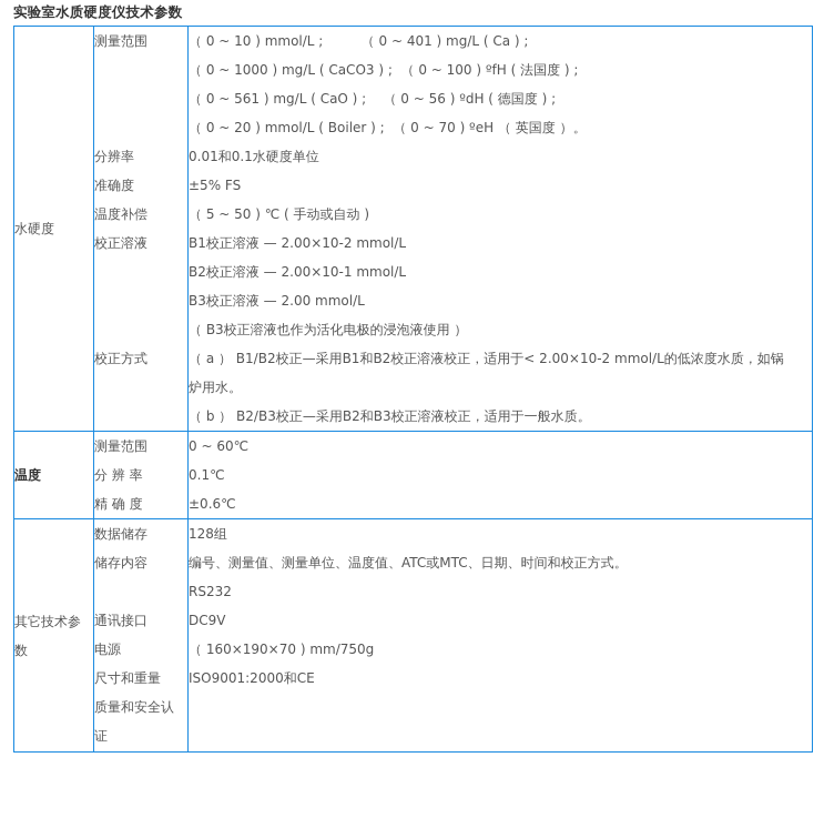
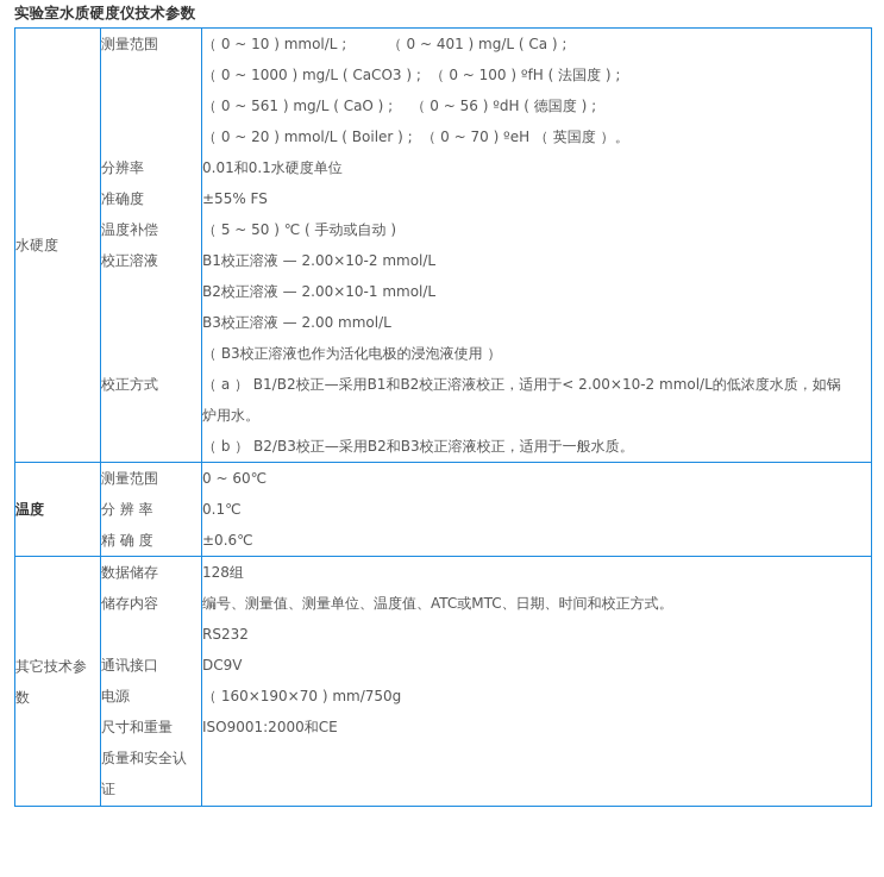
  实验室水质硬度仪技术参数
- 水硬度	测量范围 分辨率 准确度 温度补偿 校正溶液 校正方式	（ 0 ~ 10 ) mmol/L ; （ 0 ~ 401 ) mg/L ( Ca ) ; （ 0 ~ 1000 ) mg/L ( CaCO3 ) ; （ 0 ~ 100 ) ºfH ( 法国度 ) ; （ 0 ~ 561 ) mg/L ( CaO ) ; （ 0 ~ 56 ) ºdH ( 德国度 ) ; （ 0 ~ 20 ) mmol/L ( Boiler ) ; （ 0 ~ 70 ) ºeH （ 英国度 ）。 0.01和0.1水硬度单位 ±5% FS （ 5 ~ 50 ) ℃ ( 手动或自动 ) B1校正溶液 — 2.00×10-2 mmol/L B2校正溶液 — 2.00×10-1 mmol/L B3校正溶液 — 2.00 mmol/L （ B3校正溶液也作为活化电极的浸泡液使用 ） （ a ） B1/B2校正—采用B1和B2校正溶液校正，适用于< 2.00×10-2 mmol/L的低浓度水质，如锅炉用水。 （ b ） B2/B3校正—采用B2和B3校正溶液校正，适用于一般水质。
+ 水硬度	测量范围 分辨率 准确度 温度补偿 校正溶液 校正方式	（ 0 ~ 10 ) mmol/L ; （ 0 ~ 401 ) mg/L ( Ca ) ; （ 0 ~ 1000 ) mg/L ( CaCO3 ) ; （ 0 ~ 100 ) ºfH ( 法国度 ) ; （ 0 ~ 561 ) mg/L ( CaO ) ; （ 0 ~ 56 ) ºdH ( 德国度 ) ; （ 0 ~ 20 ) mmol/L ( Boiler ) ; （ 0 ~ 70 ) ºeH （ 英国度 ）。 0.01和0.1水硬度单位 ±55% FS （ 5 ~ 50 ) ℃ ( 手动或自动 ) B1校正溶液 — 2.00×10-2 mmol/L B2校正溶液 — 2.00×10-1 mmol/L B3校正溶液 — 2.00 mmol/L （ B3校正溶液也作为活化电极的浸泡液使用 ） （ a ） B1/B2校正—采用B1和B2校正溶液校正，适用于< 2.00×10-2 mmol/L的低浓度水质，如锅炉用水。 （ b ） B2/B3校正—采用B2和B3校正溶液校正，适用于一般水质。
  温度	测量范围 分 辨 率 精 确 度	0 ~ 60℃ 0.1℃ ±0.6℃
  其它技术参数	数据储存 储存内容 通讯接口 电源 尺寸和重量 质量和安全认证	128组 编号、测量值、测量单位、温度值、ATC或MTC、日期、时间和校正方式。 RS232 DC9V （ 160×190×70 ) mm/750g ISO9001:2000和CE
